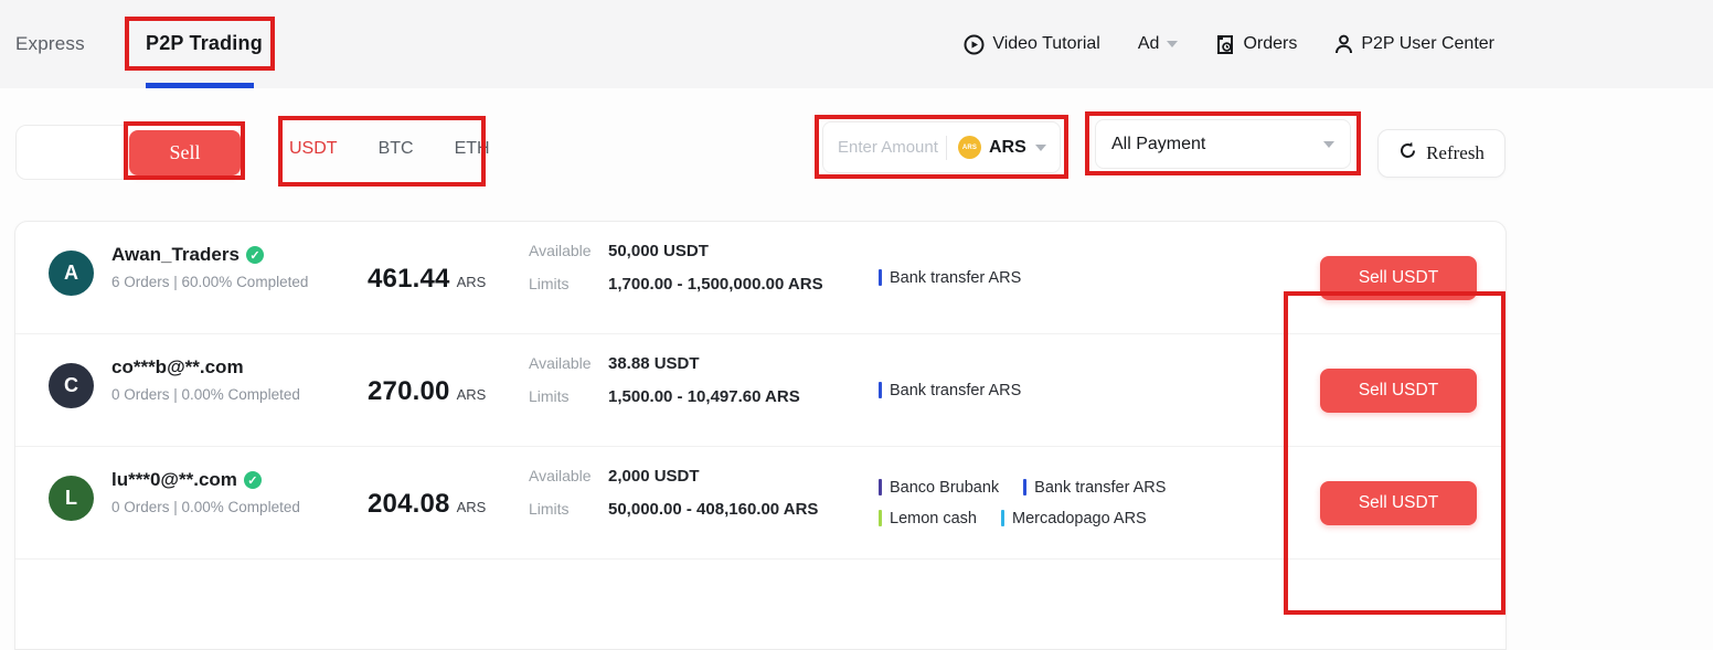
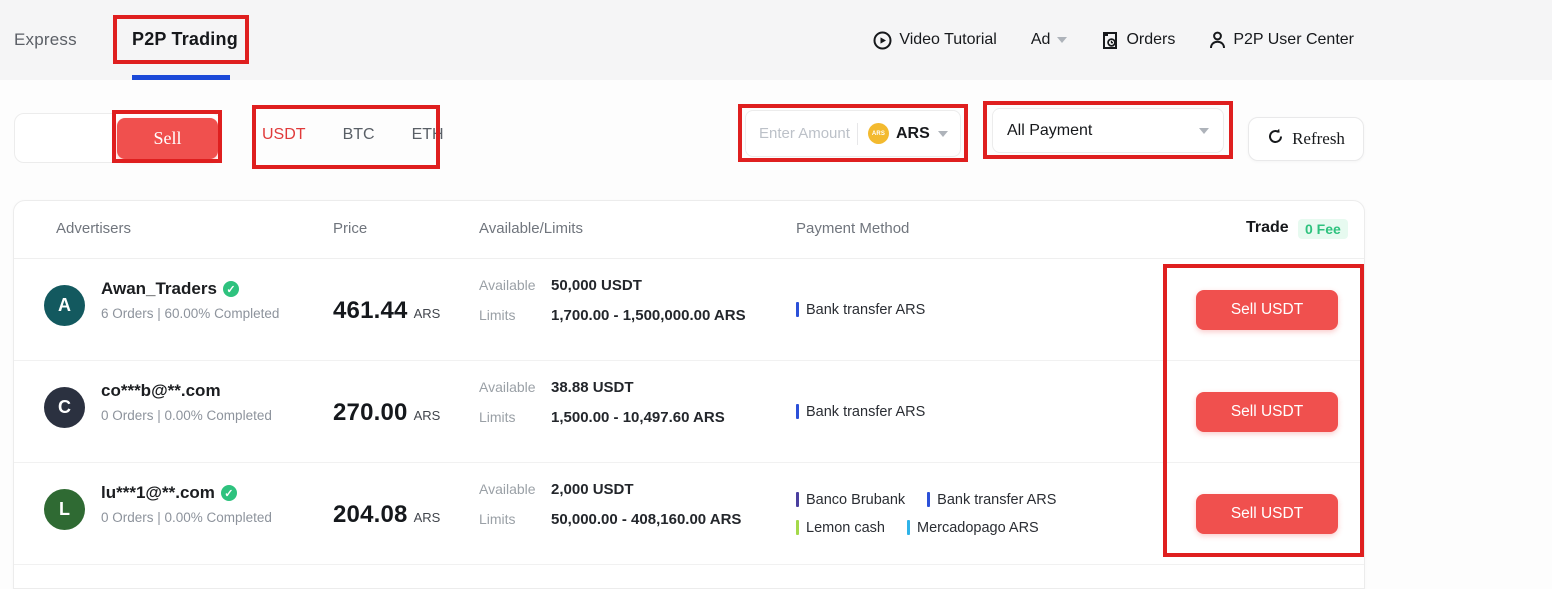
  Express
  P2P Trading
  Video Tutorial
  Ad
  Orders
  P2P User Center
  Sell
  USDT
  BTC
  ETH
  Enter Amount
  ARS
  All Payment
  Refresh
+ Advertisers
+ Price
+ Available/Limits
+ Payment Method
+ Trade
+ 0 Fee
  A
  Awan_Traders
  ✓
  6 Orders | 60.00% Completed
  461.44
  ARS
  Available
  50,000 USDT
  Limits
  1,700.00 - 1,500,000.00 ARS
  Bank transfer ARS
  Sell USDT
  C
  co***b@**.com
  0 Orders | 0.00% Completed
  270.00
  ARS
  Available
  38.88 USDT
  Limits
  1,500.00 - 10,497.60 ARS
  Bank transfer ARS
  Sell USDT
  L
- lu***0@**.com
+ lu***1@**.com
  ✓
  0 Orders | 0.00% Completed
  204.08
  ARS
  Available
  2,000 USDT
  Limits
  50,000.00 - 408,160.00 ARS
  Banco Brubank
  Bank transfer ARS
  Lemon cash
  Mercadopago ARS
  Sell USDT
